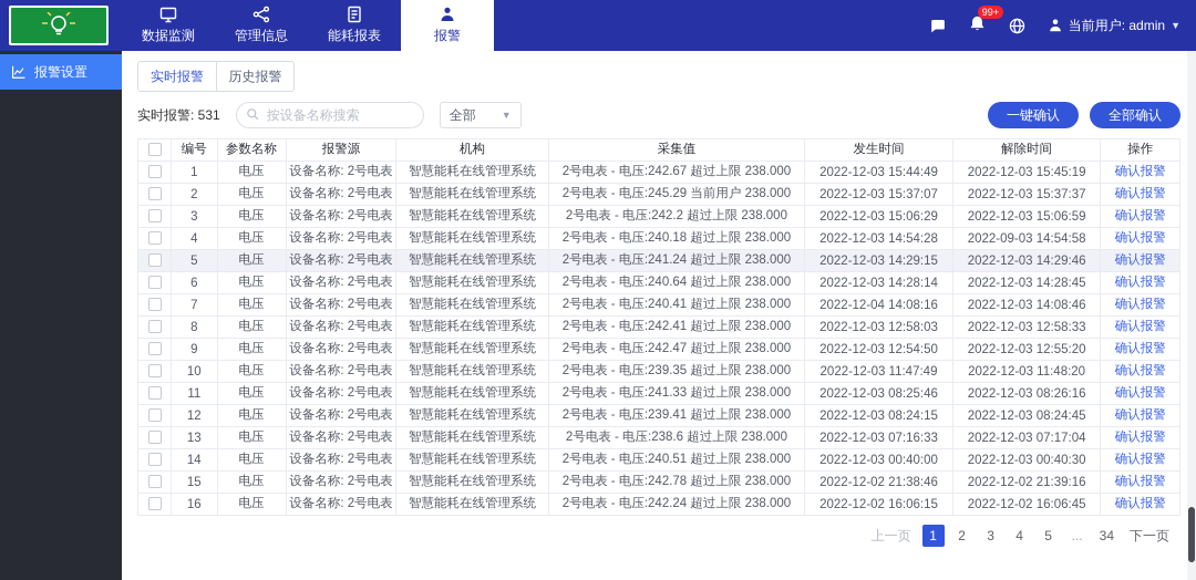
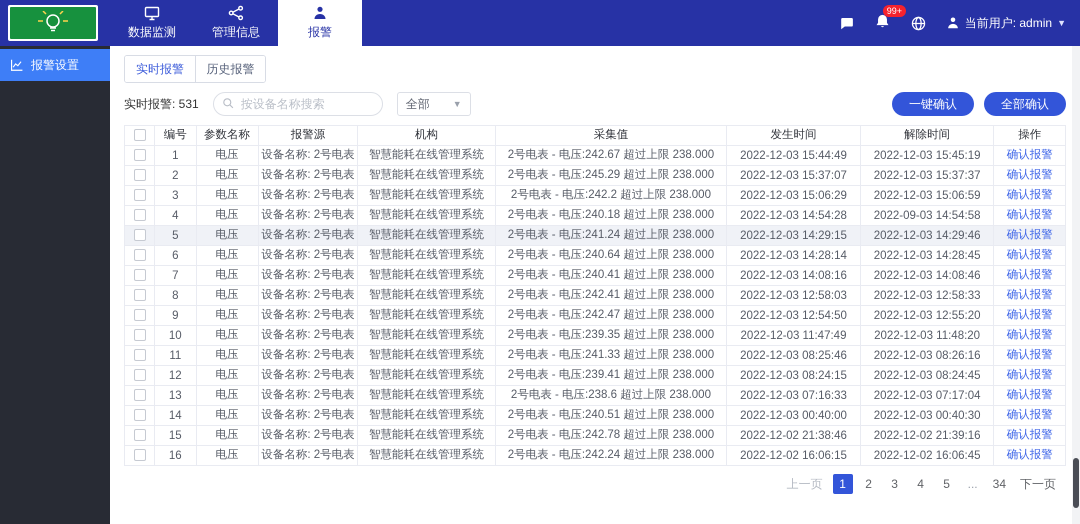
  数据监测
  管理信息
- 能耗报表
  报警
  99+
  当前用户: admin
  ▼
  报警设置
  实时报警
  历史报警
  实时报警: 531
  按设备名称搜索
  全部
  ▼
  一键确认
  全部确认
  	编号	参数名称	报警源	机构	采集值	发生时间	解除时间	操作
  	1	电压	设备名称: 2号电表	智慧能耗在线管理系统	2号电表 - 电压:242.67 超过上限 238.000	2022-12-03 15:44:49	2022-12-03 15:45:19	确认报警
- 	2	电压	设备名称: 2号电表	智慧能耗在线管理系统	2号电表 - 电压:245.29 当前用户 238.000	2022-12-03 15:37:07	2022-12-03 15:37:37	确认报警
+ 	2	电压	设备名称: 2号电表	智慧能耗在线管理系统	2号电表 - 电压:245.29 超过上限 238.000	2022-12-03 15:37:07	2022-12-03 15:37:37	确认报警
  	3	电压	设备名称: 2号电表	智慧能耗在线管理系统	2号电表 - 电压:242.2 超过上限 238.000	2022-12-03 15:06:29	2022-12-03 15:06:59	确认报警
  	4	电压	设备名称: 2号电表	智慧能耗在线管理系统	2号电表 - 电压:240.18 超过上限 238.000	2022-12-03 14:54:28	2022-09-03 14:54:58	确认报警
  	5	电压	设备名称: 2号电表	智慧能耗在线管理系统	2号电表 - 电压:241.24 超过上限 238.000	2022-12-03 14:29:15	2022-12-03 14:29:46	确认报警
  	6	电压	设备名称: 2号电表	智慧能耗在线管理系统	2号电表 - 电压:240.64 超过上限 238.000	2022-12-03 14:28:14	2022-12-03 14:28:45	确认报警
- 	7	电压	设备名称: 2号电表	智慧能耗在线管理系统	2号电表 - 电压:240.41 超过上限 238.000	2022-12-04 14:08:16	2022-12-03 14:08:46	确认报警
+ 	7	电压	设备名称: 2号电表	智慧能耗在线管理系统	2号电表 - 电压:240.41 超过上限 238.000	2022-12-03 14:08:16	2022-12-03 14:08:46	确认报警
  	8	电压	设备名称: 2号电表	智慧能耗在线管理系统	2号电表 - 电压:242.41 超过上限 238.000	2022-12-03 12:58:03	2022-12-03 12:58:33	确认报警
  	9	电压	设备名称: 2号电表	智慧能耗在线管理系统	2号电表 - 电压:242.47 超过上限 238.000	2022-12-03 12:54:50	2022-12-03 12:55:20	确认报警
  	10	电压	设备名称: 2号电表	智慧能耗在线管理系统	2号电表 - 电压:239.35 超过上限 238.000	2022-12-03 11:47:49	2022-12-03 11:48:20	确认报警
  	11	电压	设备名称: 2号电表	智慧能耗在线管理系统	2号电表 - 电压:241.33 超过上限 238.000	2022-12-03 08:25:46	2022-12-03 08:26:16	确认报警
  	12	电压	设备名称: 2号电表	智慧能耗在线管理系统	2号电表 - 电压:239.41 超过上限 238.000	2022-12-03 08:24:15	2022-12-03 08:24:45	确认报警
  	13	电压	设备名称: 2号电表	智慧能耗在线管理系统	2号电表 - 电压:238.6 超过上限 238.000	2022-12-03 07:16:33	2022-12-03 07:17:04	确认报警
  	14	电压	设备名称: 2号电表	智慧能耗在线管理系统	2号电表 - 电压:240.51 超过上限 238.000	2022-12-03 00:40:00	2022-12-03 00:40:30	确认报警
  	15	电压	设备名称: 2号电表	智慧能耗在线管理系统	2号电表 - 电压:242.78 超过上限 238.000	2022-12-02 21:38:46	2022-12-02 21:39:16	确认报警
  	16	电压	设备名称: 2号电表	智慧能耗在线管理系统	2号电表 - 电压:242.24 超过上限 238.000	2022-12-02 16:06:15	2022-12-02 16:06:45	确认报警
  上一页
  1
  2
  3
  4
  5
  ...
  34
  下一页
